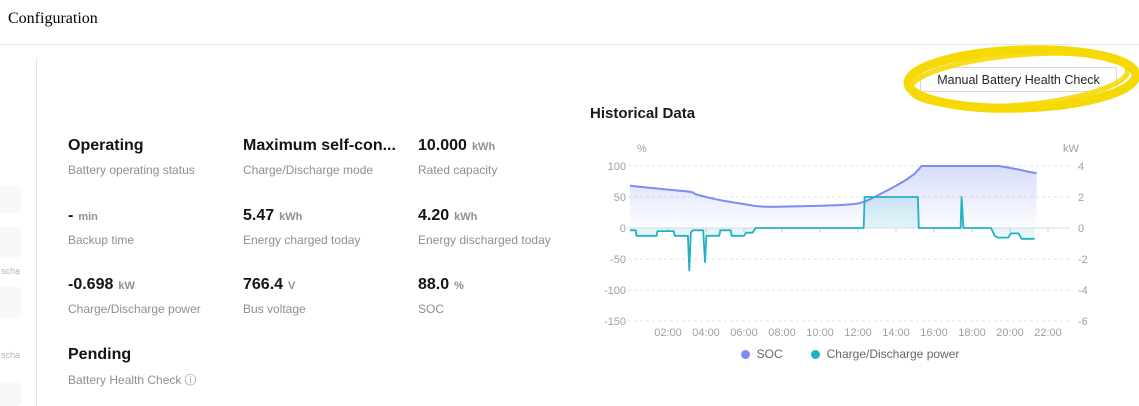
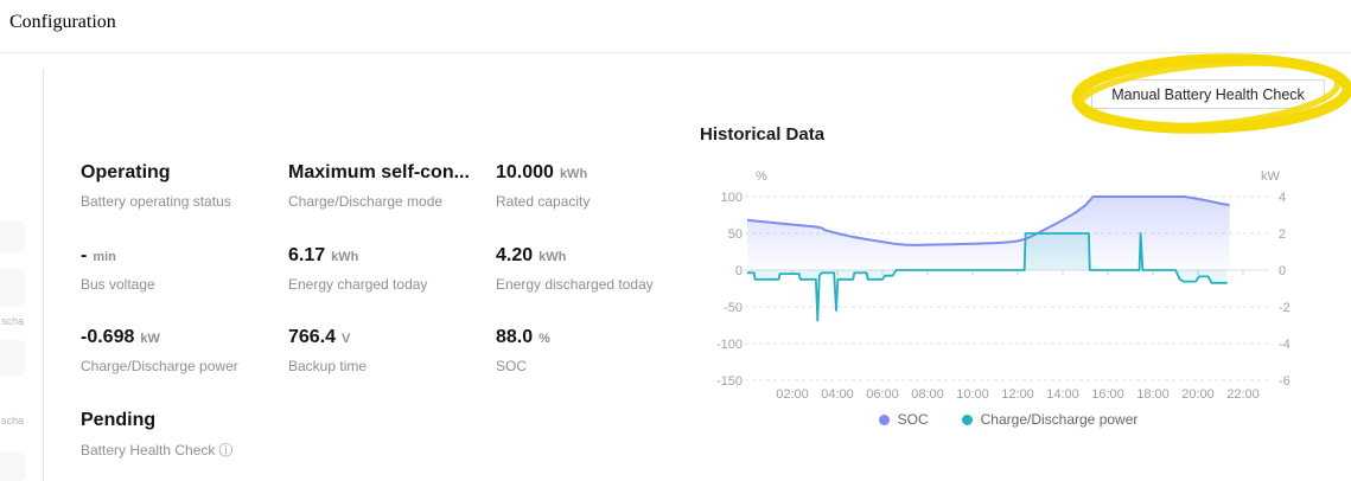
  Configuration
  scha
  scha
  Operating
  Battery operating status
  Maximum self-con...
  Charge/Discharge mode
  10.000 kWh
  Rated capacity
  - min
- Backup time
+ Bus voltage
- 5.47 kWh
+ 6.17 kWh
  Energy charged today
  4.20 kWh
  Energy discharged today
  -0.698 kW
  Charge/Discharge power
  766.4 V
- Bus voltage
+ Backup time
  88.0 %
  SOC
  Pending
  Battery Health Check ⓘ
  Historical Data
  100
  50
  0
  -50
  -100
  -150
  4
  2
  0
  -2
  -4
  -6
  %
  kW
  02:00
  04:00
  06:00
  08:00
  10:00
  12:00
  14:00
  16:00
  18:00
  20:00
  22:00
  SOC
  Charge/Discharge power
  Manual Battery Health Check
